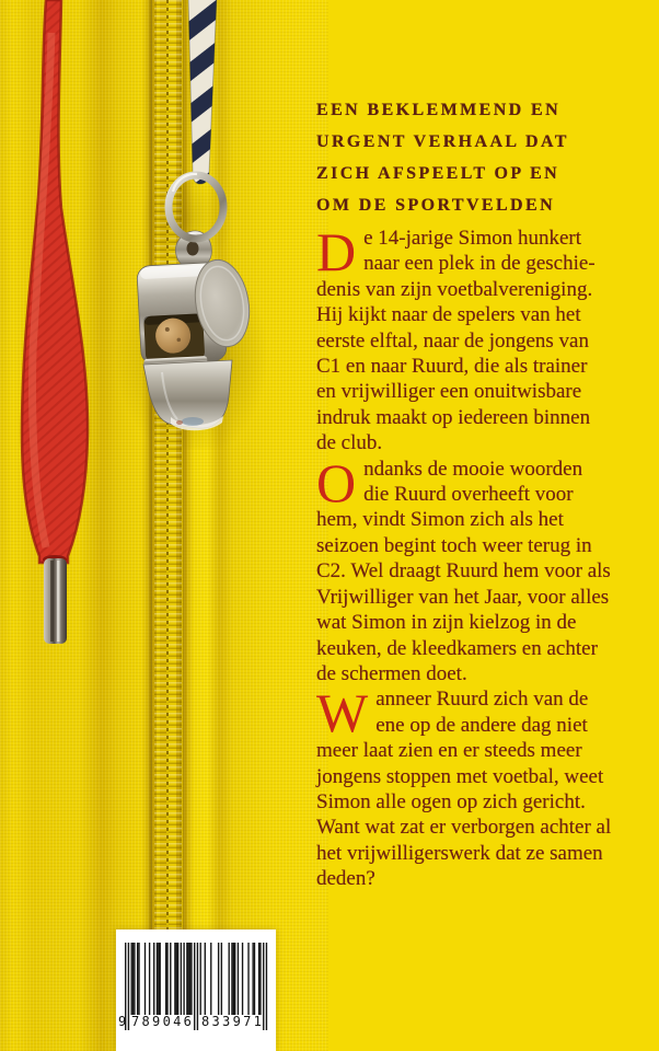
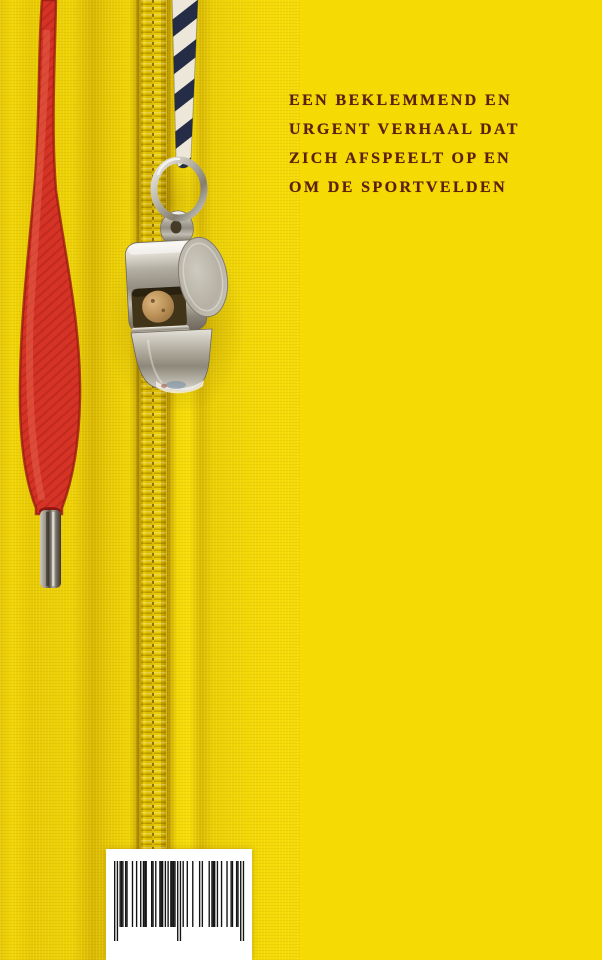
  EEN BEKLEMMEND EN
  URGENT VERHAAL DAT
  ZICH AFSPEELT OP EN
  OM DE SPORTVELDEN
- D
- e 14-jarige Simon hunkert
- naar een plek in de geschie-
- denis van zijn voetbalvereniging.
- Hij kijkt naar de spelers van het
- eerste elftal, naar de jongens van
- C1 en naar Ruurd, die als trainer
- en vrijwilliger een onuitwisbare
- indruk maakt op iedereen binnen
- de club.
- O
- ndanks de mooie woorden
- die Ruurd overheeft voor
- hem, vindt Simon zich als het
- seizoen begint toch weer terug in
- C2. Wel draagt Ruurd hem voor als
- Vrijwilliger van het Jaar, voor alles
- wat Simon in zijn kielzog in de
- keuken, de kleedkamers en achter
- de schermen doet.
- W
- anneer Ruurd zich van de
- ene op de andere dag niet
- meer laat zien en er steeds meer
- jongens stoppen met voetbal, weet
- Simon alle ogen op zich gericht.
- Want wat zat er verborgen achter al
- het vrijwilligerswerk dat ze samen
- deden?
- 9
- 789046
- 833971
